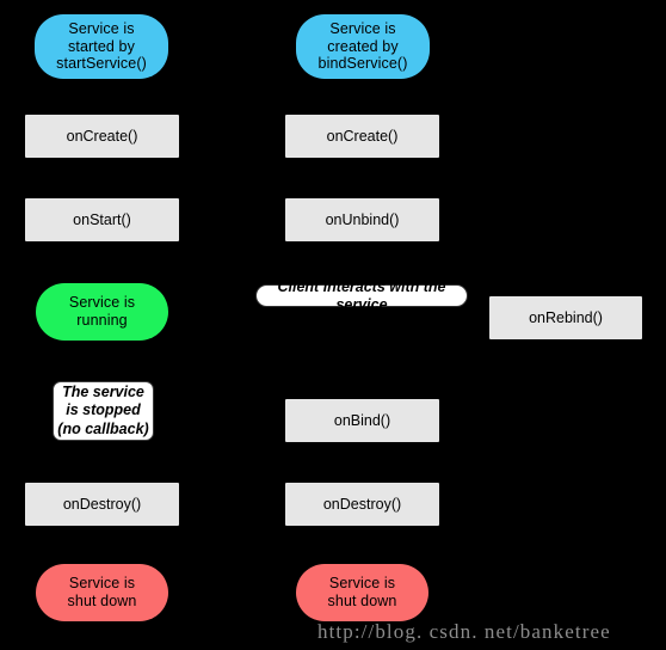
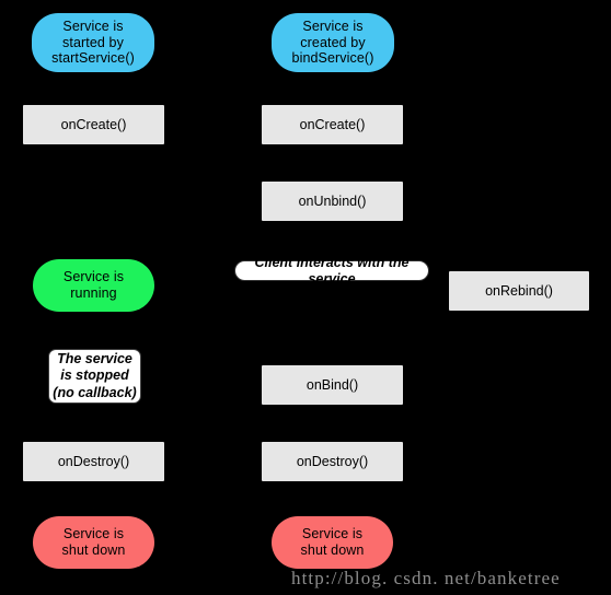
  Service is
  started by
  startService()
  onCreate()
- onStart()
  Service is
  running
  The service
  is stopped
  (no callback)
  onDestroy()
  Service is
  shut down
  Service is
  created by
  bindService()
  onCreate()
  onUnbind()
  Client interacts with the service
  onRebind()
  onBind()
  onDestroy()
  Service is
  shut down
  http://blog. csdn. net/banketree
